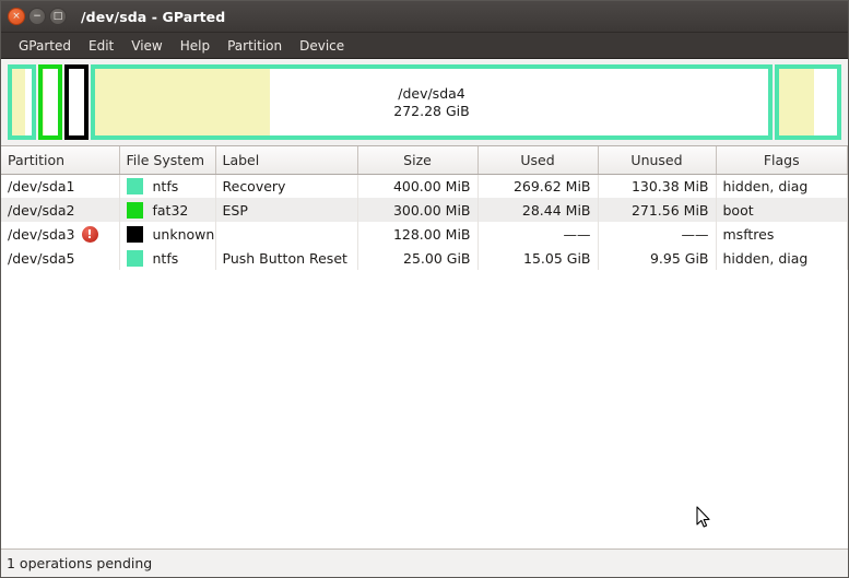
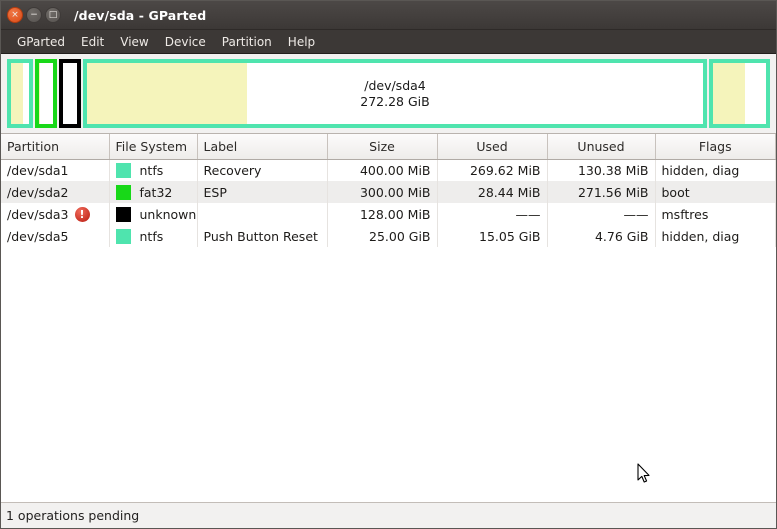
  ×
  −
  □
  /dev/sda - GParted
  GParted
  Edit
  View
- Help
+ Device
  Partition
- Device
+ Help
  /dev/sda4
  272.28 GiB
  Partition	File System	Label	Size	Used	Unused	Flags
  /dev/sda1	ntfs	Recovery	400.00 MiB	269.62 MiB	130.38 MiB	hidden, diag
  /dev/sda2	fat32	ESP	300.00 MiB	28.44 MiB	271.56 MiB	boot
  /dev/sda3 !	unknown		128.00 MiB	——	——	msftres
- /dev/sda5	ntfs	Push Button Reset	25.00 GiB	15.05 GiB	9.95 GiB	hidden, diag
+ /dev/sda5	ntfs	Push Button Reset	25.00 GiB	15.05 GiB	4.76 GiB	hidden, diag
  1 operations pending
